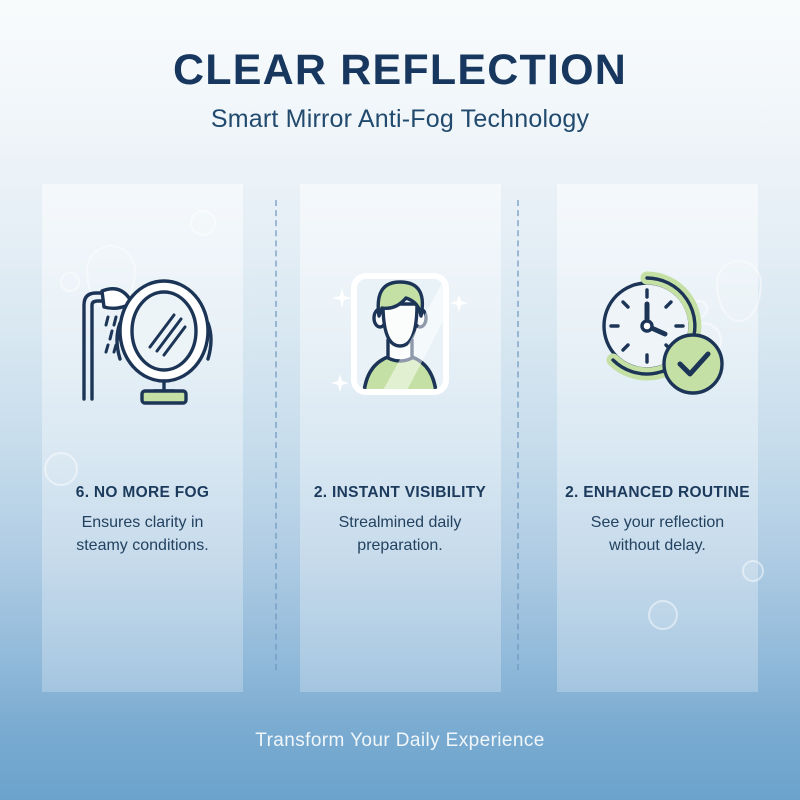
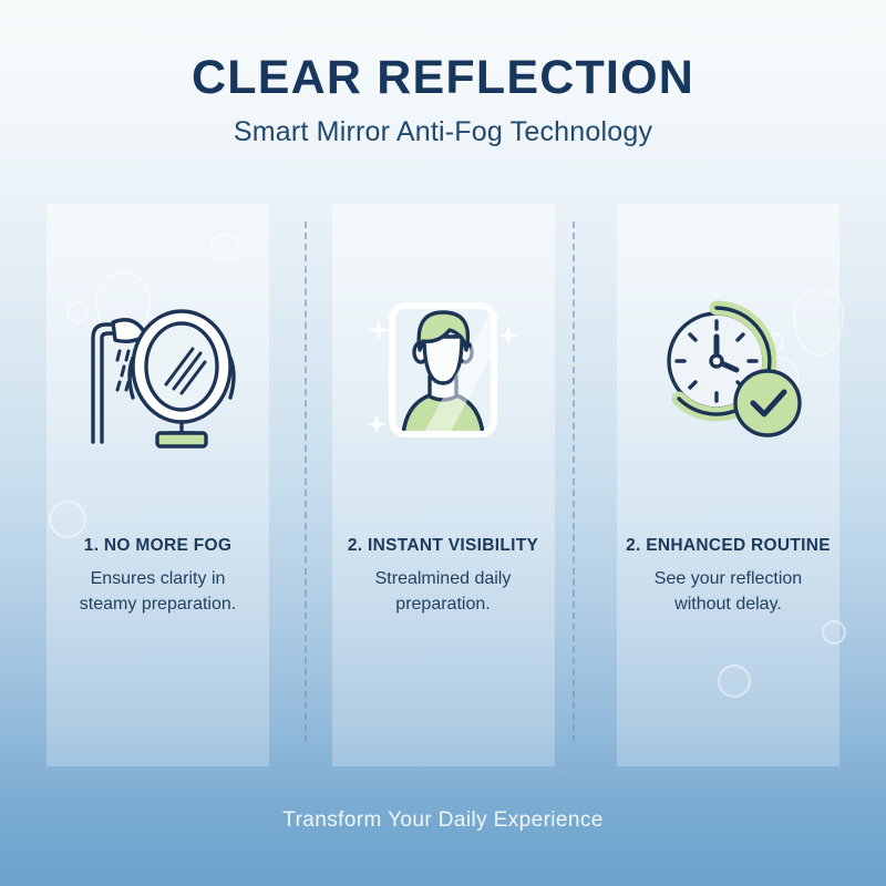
  CLEAR REFLECTION
  Smart Mirror Anti-Fog Technology
- 6. NO MORE FOG
+ 1. NO MORE FOG
- Ensures clarity in steamy conditions.
+ Ensures clarity in steamy preparation.
  2. INSTANT VISIBILITY
  Strealmined daily preparation.
  2. ENHANCED ROUTINE
  See your reflection without delay.
  Transform Your Daily Experience
